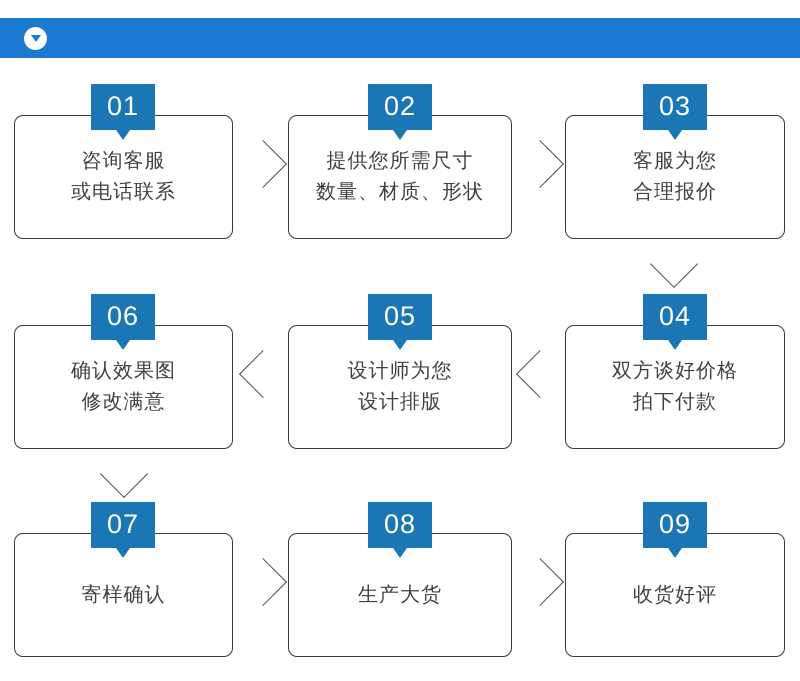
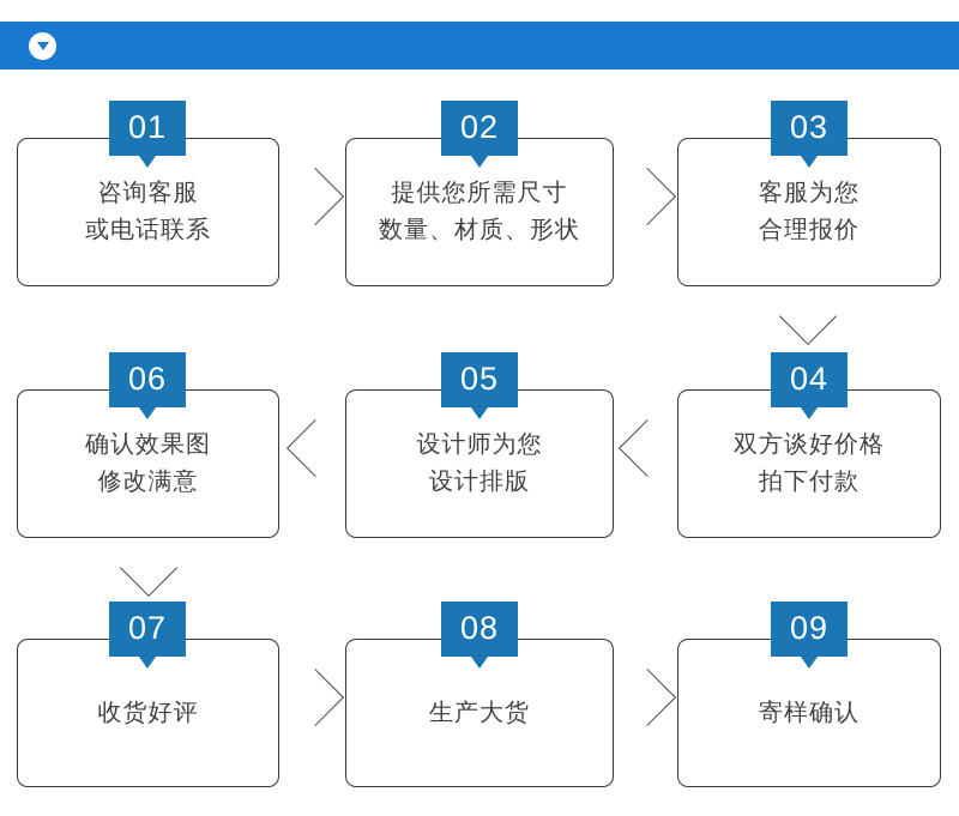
  咨询客服
  或电话联系
  01
  提供您所需尺寸
  数量、材质、形状
  02
  客服为您
  合理报价
  03
  确认效果图
  修改满意
  06
  设计师为您
  设计排版
  05
  双方谈好价格
  拍下付款
  04
- 寄样确认
+ 收货好评
  07
  生产大货
  08
- 收货好评
+ 寄样确认
  09
